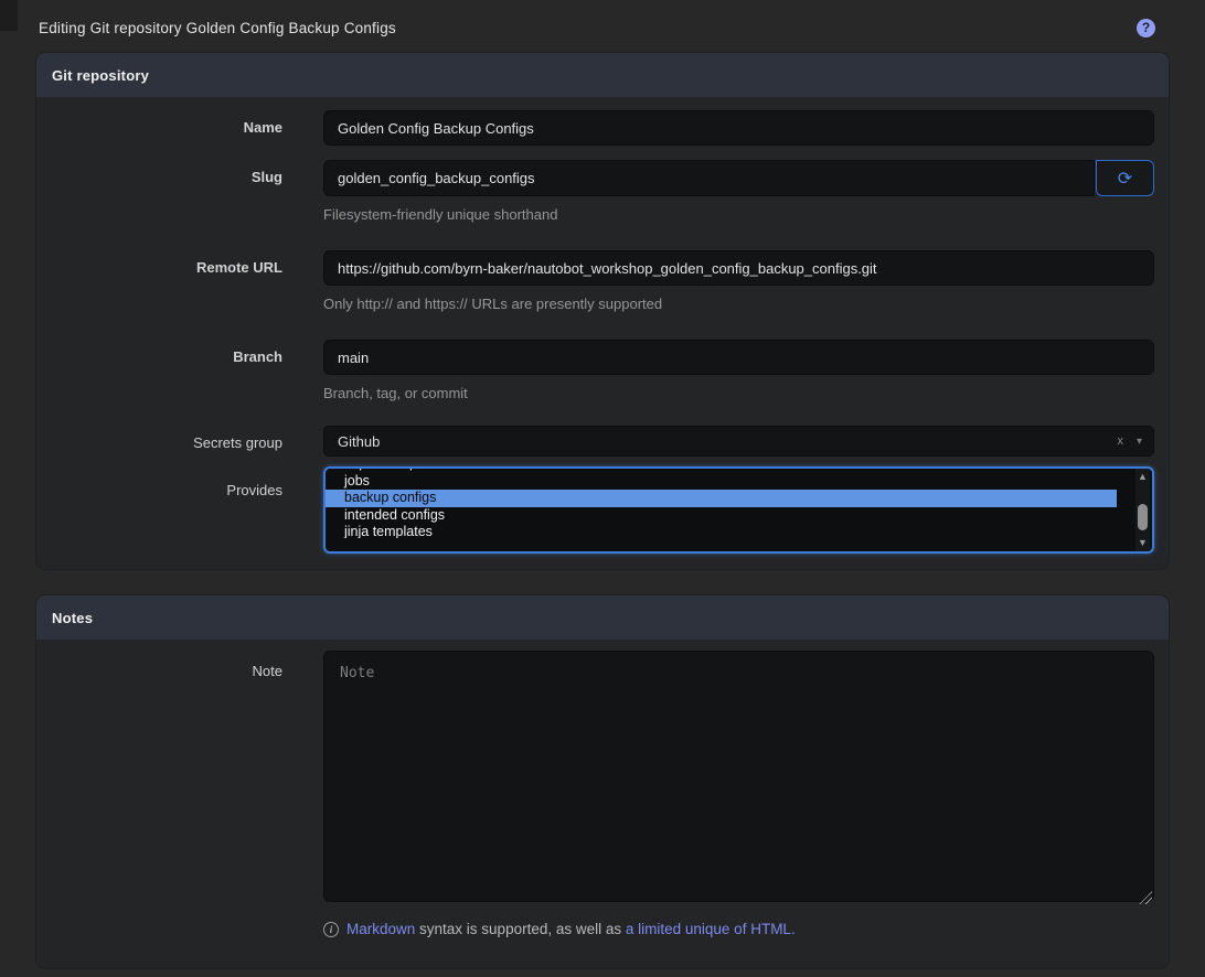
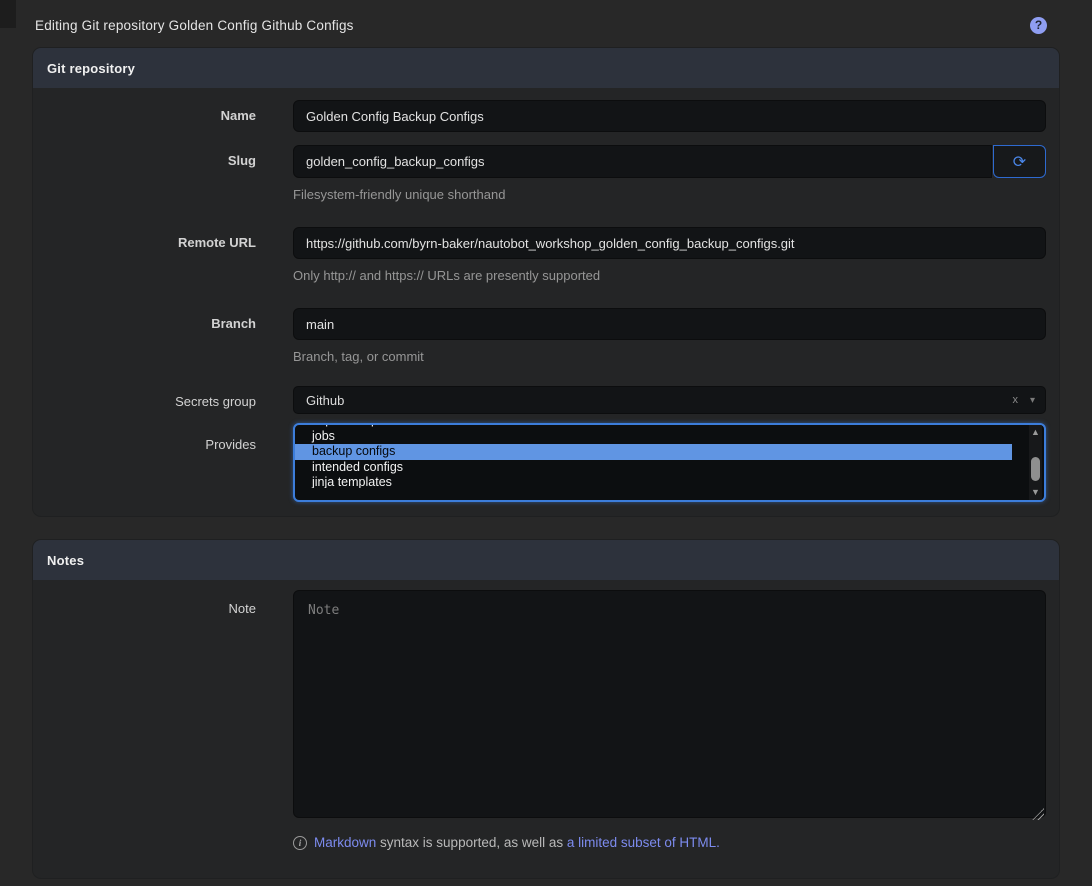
- Editing Git repository Golden Config Backup Configs
+ Editing Git repository Golden Config Github Configs
  ?
  Git repository
  Name
  Golden Config Backup Configs
  Slug
  golden_config_backup_configs
  ⟳
  Filesystem-friendly unique shorthand
  Remote URL
  https://github.com/byrn-baker/nautobot_workshop_golden_config_backup_configs.git
  Only http:// and https:// URLs are presently supported
  Branch
  main
  Branch, tag, or commit
  Secrets group
  Github
  x
  ▾
  Provides
  jobs
  backup configs
  intended configs
  jinja templates
  ▲
  ▼
  Notes
  Note
  Note
  i
- Markdown syntax is supported, as well as a limited unique of HTML.
+ Markdown syntax is supported, as well as a limited subset of HTML.
